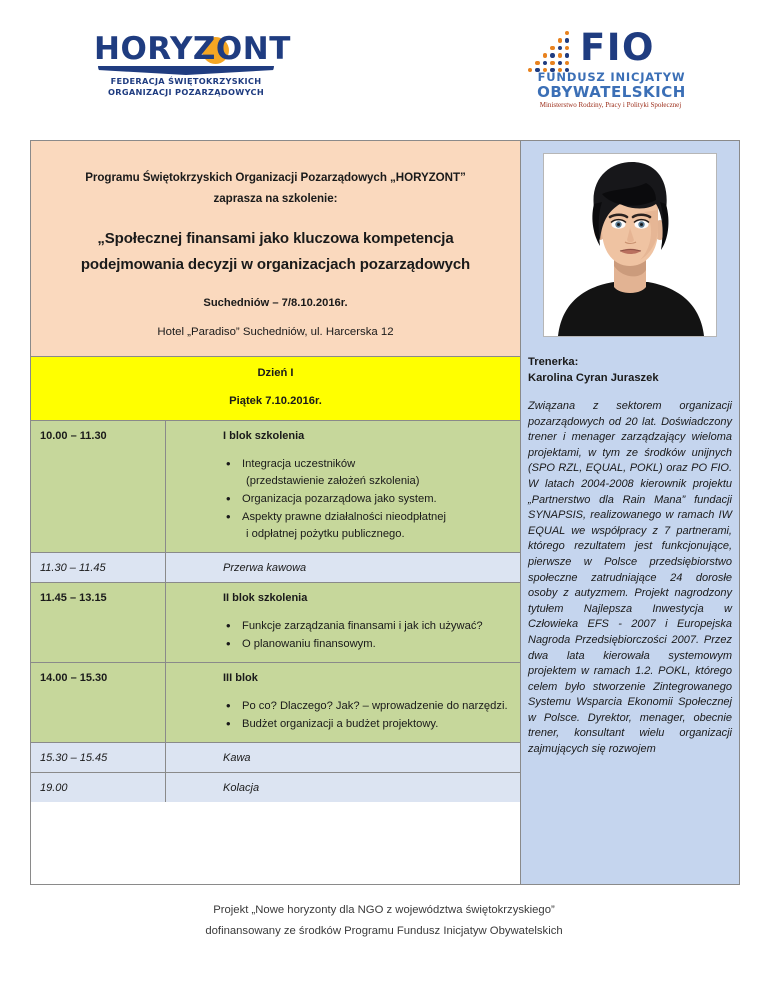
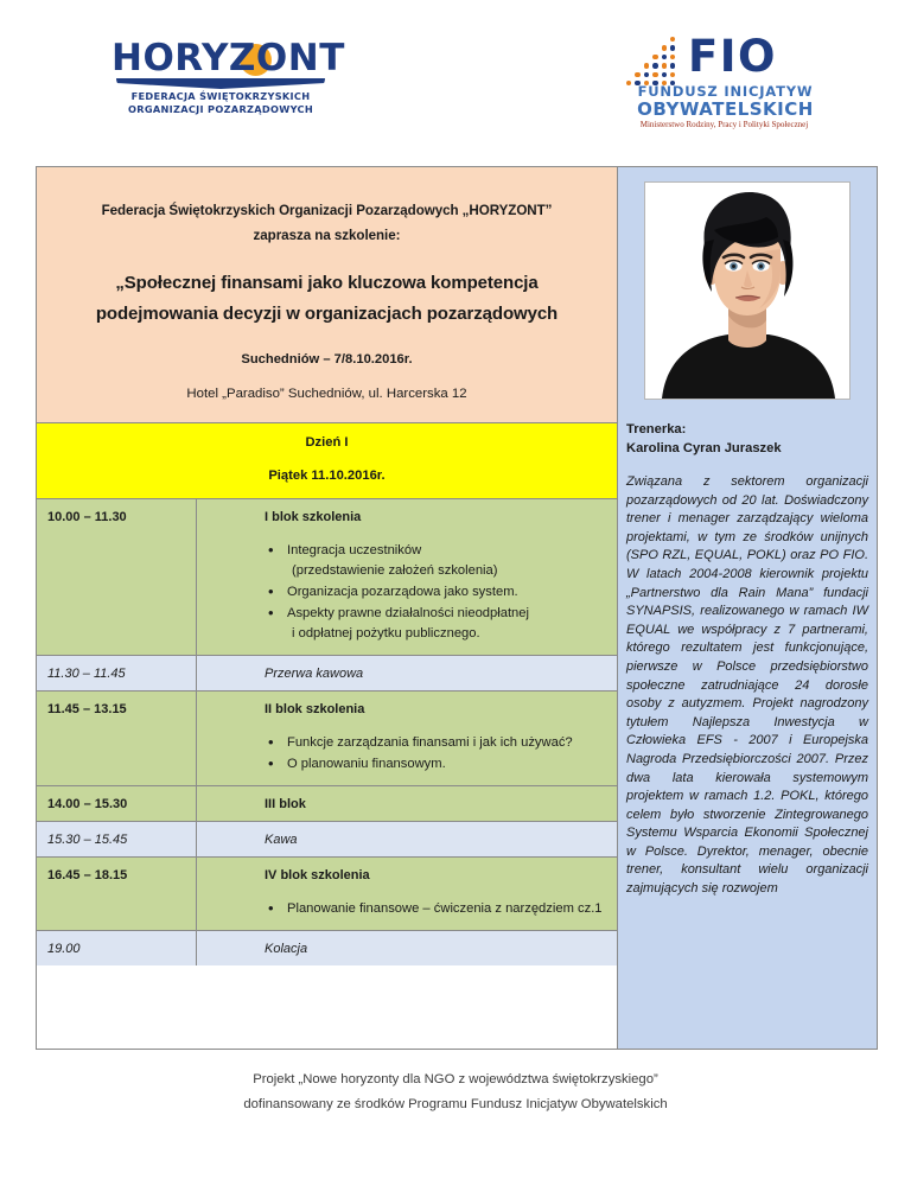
  HORYZONT
  FEDERACJA ŚWIĘTOKRZYSKICH
  ORGANIZACJI POZARZĄDOWYCH
  FIO
  FUNDUSZ INICJATYW
  OBYWATELSKICH
  Ministerstwo Rodziny, Pracy i Polityki Społecznej
- Programu Świętokrzyskich Organizacji Pozarządowych „HORYZONT”
+ Federacja Świętokrzyskich Organizacji Pozarządowych „HORYZONT”
  zaprasza na szkolenie:
  „Społecznej finansami jako kluczowa kompetencja
  podejmowania decyzji w organizacjach pozarządowych
  Suchedniów – 7/8.10.2016r.
  Hotel „Paradiso” Suchedniów, ul. Harcerska 12
  Dzień I
- Piątek 7.10.2016r.
+ Piątek 11.10.2016r.
  10.00 – 11.30
  I blok szkolenia
  Integracja uczestników
  (przedstawienie założeń szkolenia)
  Organizacja pozarządowa jako system.
  Aspekty prawne działalności nieodpłatnej
  i odpłatnej pożytku publicznego.
  11.30 – 11.45
  Przerwa kawowa
  11.45 – 13.15
  II blok szkolenia
  Funkcje zarządzania finansami i jak ich używać?
  O planowaniu finansowym.
  14.00 – 15.30
  III blok
- Po co? Dlaczego? Jak? – wprowadzenie do narzędzi.
- Budżet organizacji a budżet projektowy.
  15.30 – 15.45
  Kawa
+ 16.45 – 18.15
+ IV blok szkolenia
+ Planowanie finansowe – ćwiczenia z narzędziem cz.1
  19.00
  Kolacja
  Trenerka:
  Karolina Cyran Juraszek
  Związana z sektorem organizacji pozarządowych od 20 lat. Doświadczony trener i menager zarządzający wieloma projektami, w tym ze środków unijnych (SPO RZL, EQUAL, POKL) oraz PO FIO. W latach 2004-2008 kierownik projektu „Partnerstwo dla Rain Mana” fundacji SYNAPSIS, realizowanego w ramach IW EQUAL we współpracy z 7 partnerami, którego rezultatem jest funkcjonujące, pierwsze w Polsce przedsiębiorstwo społeczne zatrudniające 24 dorosłe osoby z autyzmem. Projekt nagrodzony tytułem Najlepsza Inwestycja w Człowieka EFS - 2007 i Europejska Nagroda Przedsiębiorczości 2007. Przez dwa lata kierowała systemowym projektem w ramach 1.2. POKL, którego celem było stworzenie Zintegrowanego Systemu Wsparcia Ekonomii Społecznej w Polsce. Dyrektor, menager, obecnie trener, konsultant wielu organizacji zajmujących się rozwojem
  Projekt „Nowe horyzonty dla NGO z województwa świętokrzyskiego”
  dofinansowany ze środków Programu Fundusz Inicjatyw Obywatelskich
